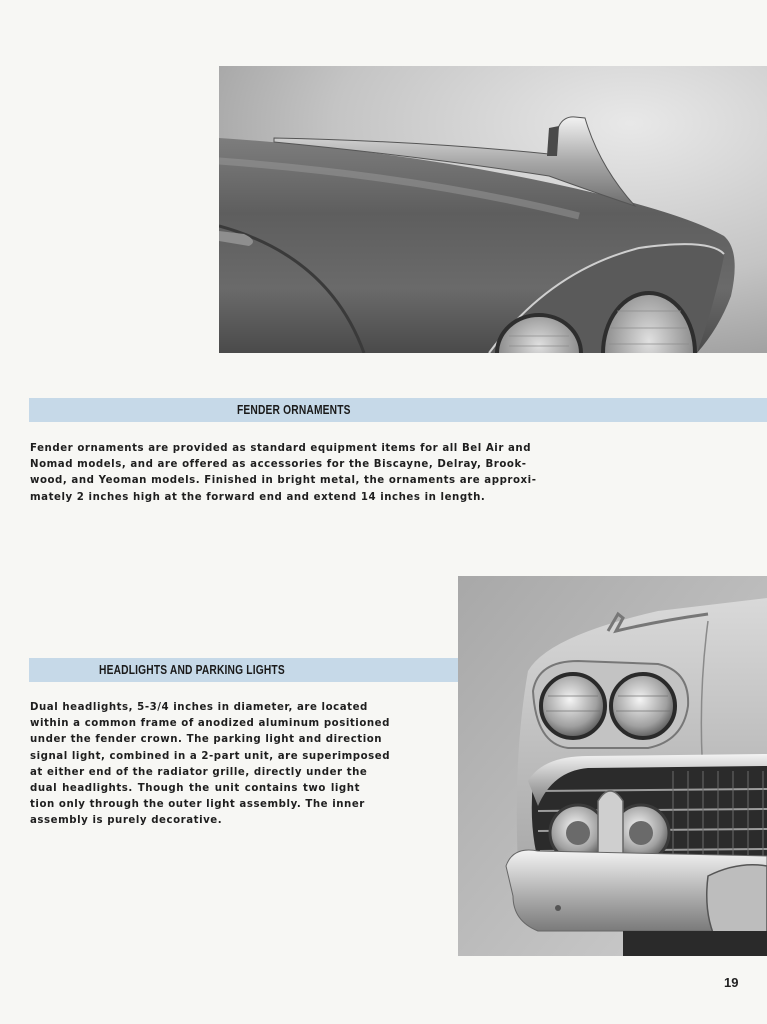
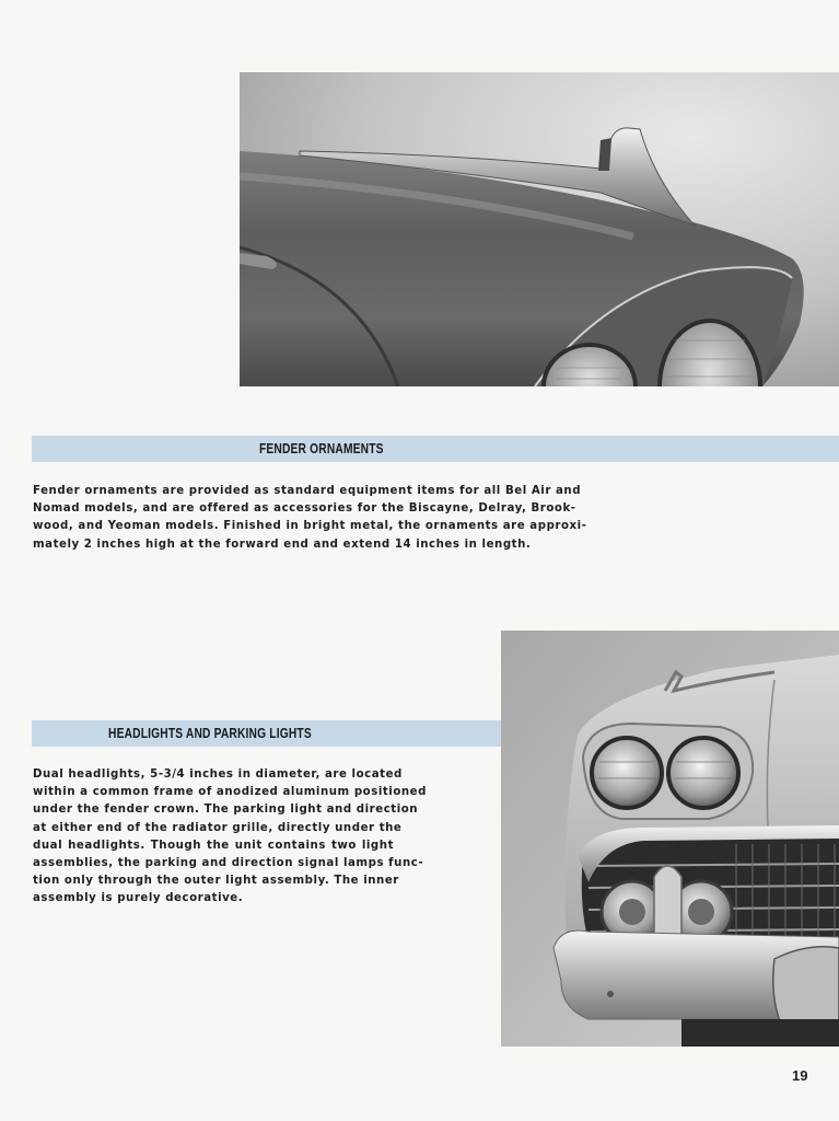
  FENDER ORNAMENTS
  Fender ornaments are provided as standard equipment items for all Bel Air and
  Nomad models, and are offered as accessories for the Biscayne, Delray, Brook-
  wood, and Yeoman models. Finished in bright metal, the ornaments are approxi-
  mately 2 inches high at the forward end and extend 14 inches in length.
  HEADLIGHTS AND PARKING LIGHTS
  Dual headlights, 5-3/4 inches in diameter, are located
  within a common frame of anodized aluminum positioned
  under the fender crown. The parking light and direction
- signal light, combined in a 2-part unit, are superimposed
  at either end of the radiator grille, directly under the
  dual headlights. Though the unit contains two light
+ assemblies, the parking and direction signal lamps func-
  tion only through the outer light assembly. The inner
  assembly is purely decorative.
  19
